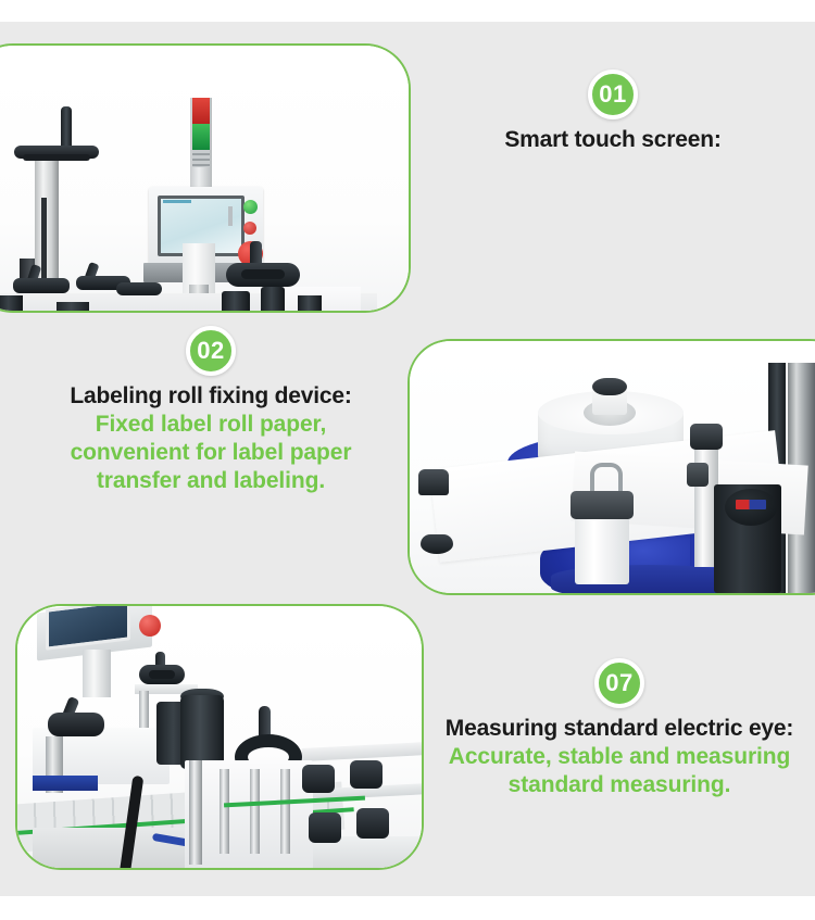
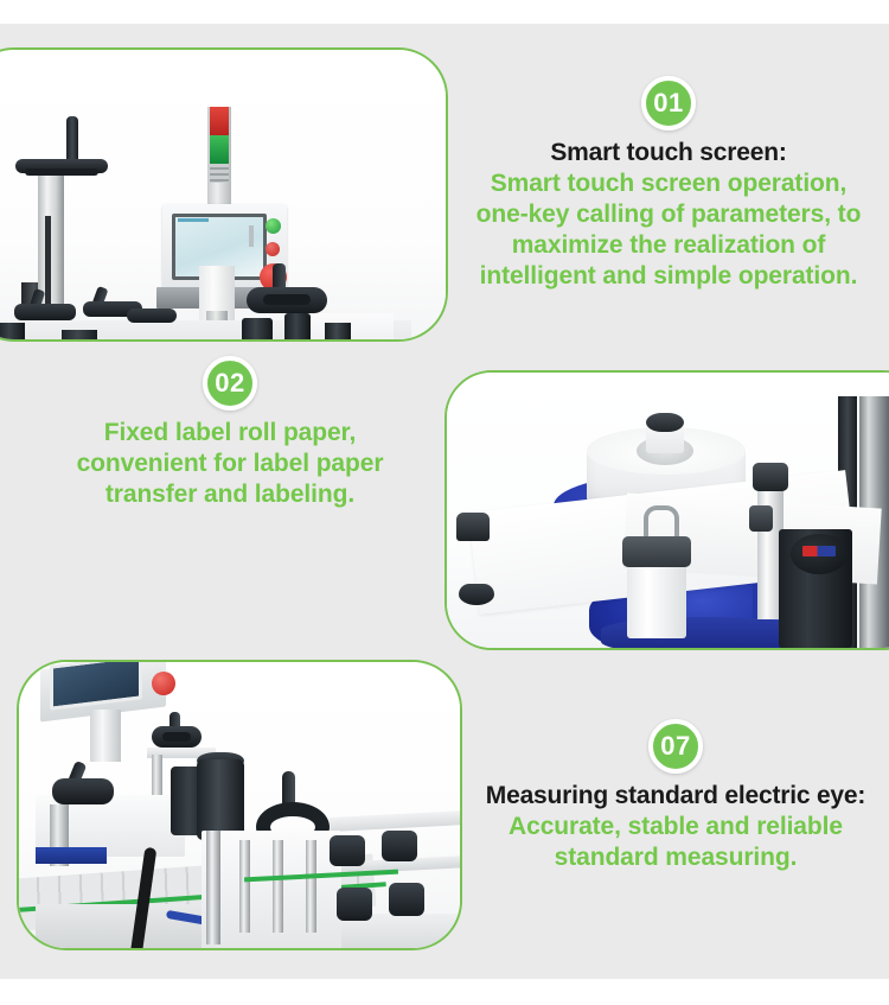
  01
  Smart touch screen:
+ Smart touch screen operation, one-key calling of parameters, to maximize the realization of intelligent and simple operation.
  02
- Labeling roll fixing device:
  Fixed label roll paper, convenient for label paper transfer and labeling.
  07
  Measuring standard electric eye:
- Accurate, stable and measuring standard measuring.
+ Accurate, stable and reliable standard measuring.
